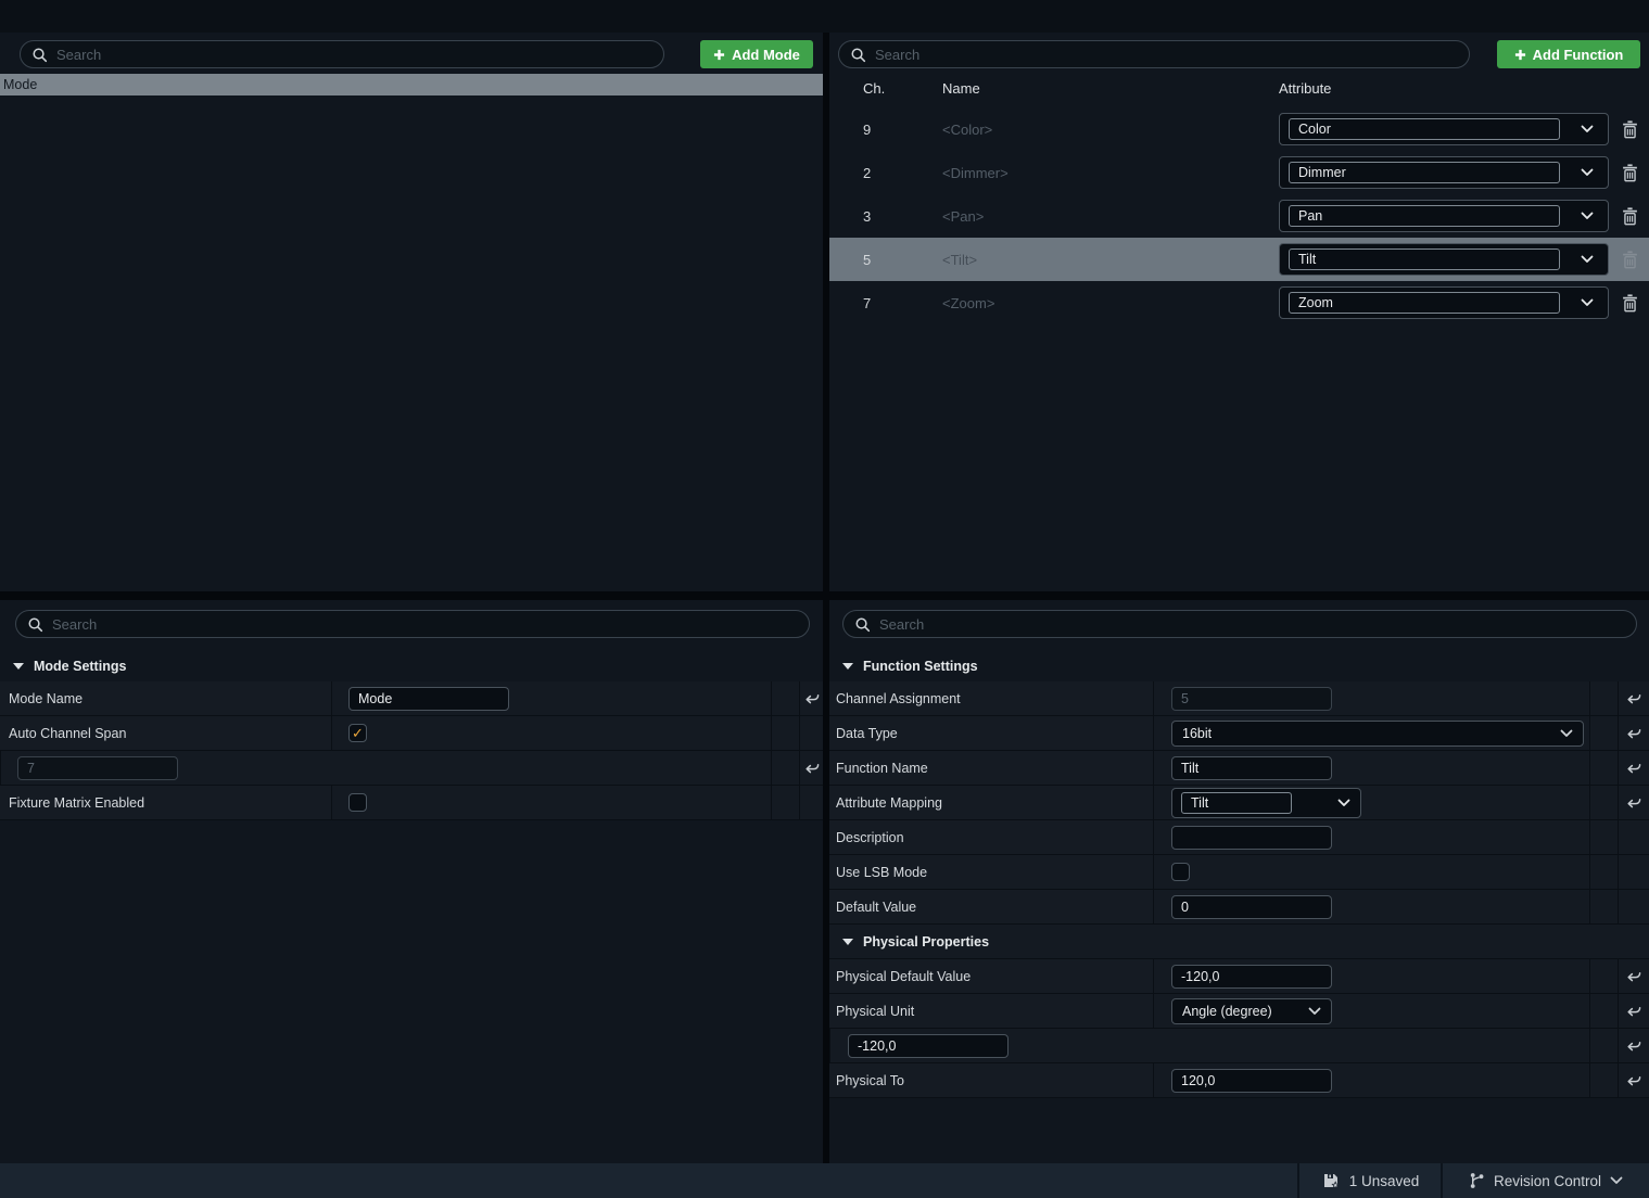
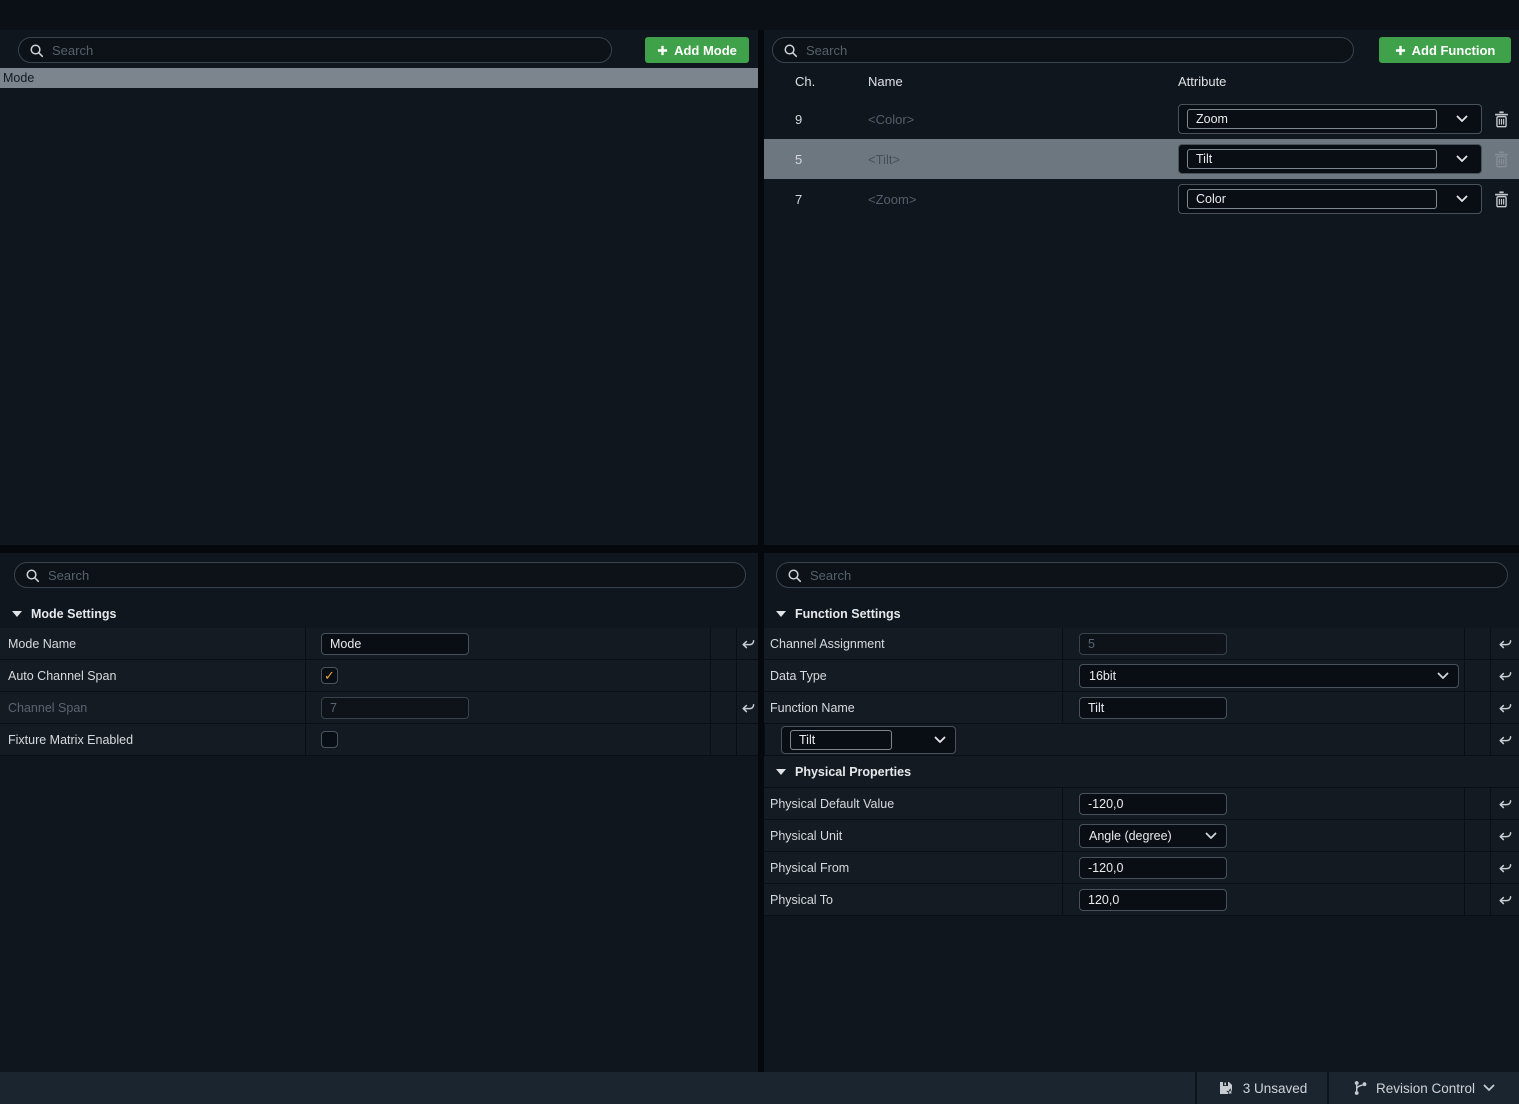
  Search
  Add Mode
  Mode
  Search
  Add Function
  Ch.
  Name
  Attribute
  9
  <Color>
- Color
+ Zoom
- 2
- <Dimmer>
- Dimmer
- 3
- <Pan>
- Pan
  5
  <Tilt>
  Tilt
  7
  <Zoom>
- Zoom
+ Color
  Search
  Mode Settings
  Mode Name
  Mode
  Auto Channel Span
+ Channel Span
  7
  Fixture Matrix Enabled
  Search
  Function Settings
  Channel Assignment
  5
  Data Type
  16bit
  Function Name
  Tilt
- Attribute Mapping
  Tilt
- Description
- Use LSB Mode
- Default Value
- 0
  Physical Properties
  Physical Default Value
  -120,0
  Physical Unit
  Angle (degree)
+ Physical From
  -120,0
  Physical To
  120,0
- 1 Unsaved
+ 3 Unsaved
  Revision Control
